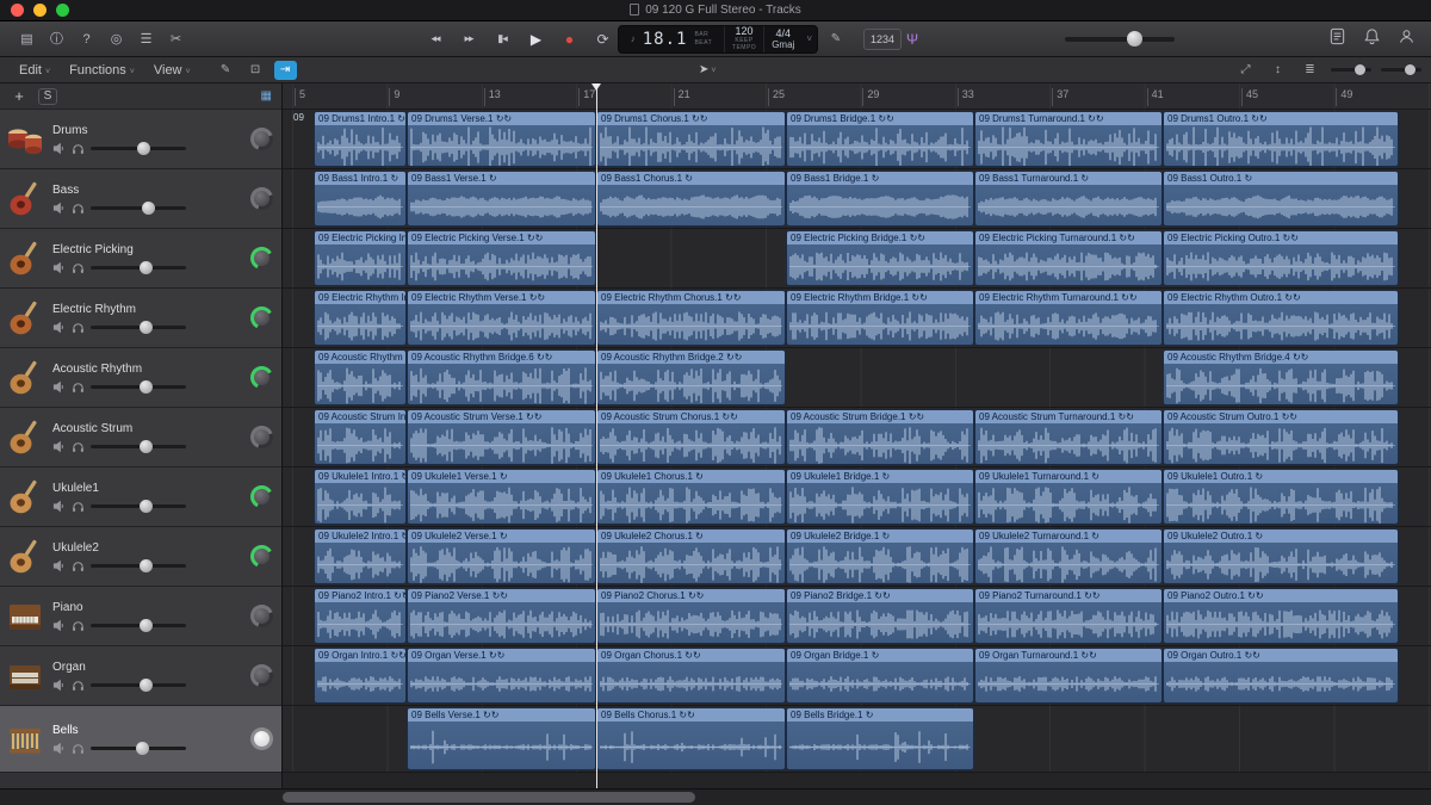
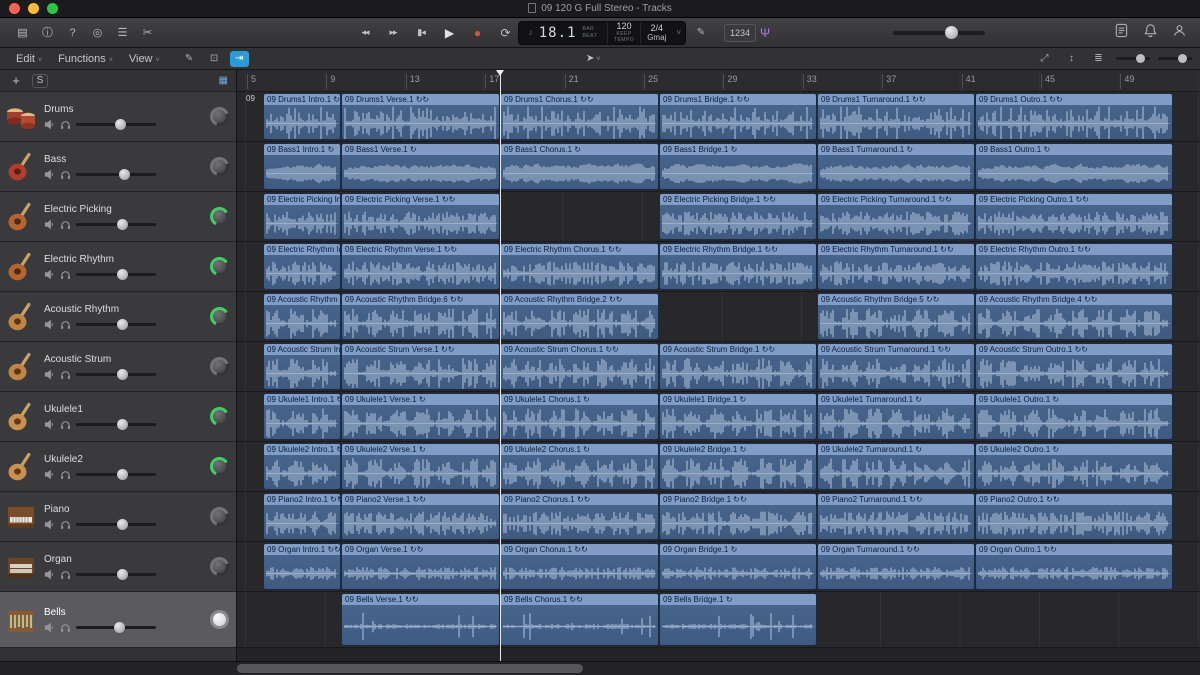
  09 120 G Full Stereo - Tracks
  ▤
  ⓘ
  ?
  ◎
  ☰
  ✂
  ◂◂
  ▸▸
  ▮◂
  ▶
  ●
  ⟳
  ♪
  18.1
  120
- 4/4
+ 2/4
  Gmaj
  ˅
  ✎
  1234
  Ψ
  Edit
  Functions
  View
  ✎
  ⊡
  ⇥
  ⤢
  ↕
  ≣
  +
  S
  ▦
  Drums
  Bass
  Electric Picking
  Electric Rhythm
  Acoustic Rhythm
  Acoustic Strum
  Ukulele1
  Ukulele2
  Piano
  Organ
  Bells
  5
  9
  13
  17
  21
  25
  29
  33
  37
  41
  45
  49
  09
  09 Drums1 Intro.1 ↻
  09 Drums1 Verse.1 ↻↻
  09 Drums1 Chorus.1 ↻↻
  09 Drums1 Bridge.1 ↻↻
  09 Drums1 Turnaround.1 ↻↻
  09 Drums1 Outro.1 ↻↻
  09 Bass1 Intro.1 ↻
  09 Bass1 Verse.1 ↻
  09 Bass1 Chorus.1 ↻
  09 Bass1 Bridge.1 ↻
  09 Bass1 Turnaround.1 ↻
  09 Bass1 Outro.1 ↻
  09 Electric Picking In
  09 Electric Picking Verse.1 ↻↻
  09 Electric Picking Bridge.1 ↻↻
  09 Electric Picking Turnaround.1 ↻↻
  09 Electric Picking Outro.1 ↻↻
  09 Electric Rhythm Verse.1 ↻↻
  09 Electric Rhythm Chorus.1 ↻↻
  09 Electric Rhythm Bridge.1 ↻↻
  09 Electric Rhythm Turnaround.1 ↻↻
  09 Electric Rhythm Outro.1 ↻↻
  09 Acoustic Rhythm
  09 Acoustic Rhythm Bridge.6 ↻↻
  09 Acoustic Rhythm Bridge.2 ↻↻
+ 09 Acoustic Rhythm Bridge.5 ↻↻
  09 Acoustic Rhythm Bridge.4 ↻↻
  09 Acoustic Strum In
  09 Acoustic Strum Verse.1 ↻↻
  09 Acoustic Strum Chorus.1 ↻↻
  09 Acoustic Strum Bridge.1 ↻↻
  09 Acoustic Strum Turnaround.1 ↻↻
  09 Acoustic Strum Outro.1 ↻↻
  09 Ukulele1 Intro.1 ↻
  09 Ukulele1 Verse.1 ↻
  09 Ukulele1 Chorus.1 ↻
  09 Ukulele1 Bridge.1 ↻
  09 Ukulele1 Turnaround.1 ↻
  09 Ukulele1 Outro.1 ↻
  09 Ukulele2 Intro.1 ↻
  09 Ukulele2 Verse.1 ↻
  09 Ukulele2 Chorus.1 ↻
  09 Ukulele2 Bridge.1 ↻
  09 Ukulele2 Turnaround.1 ↻
  09 Ukulele2 Outro.1 ↻
  09 Piano2 Intro.1 ↻
  09 Piano2 Verse.1 ↻↻
  09 Piano2 Chorus.1 ↻↻
  09 Piano2 Bridge.1 ↻↻
  09 Piano2 Turnaround.1 ↻↻
  09 Piano2 Outro.1 ↻↻
  09 Organ Intro.1 ↻↻
  09 Organ Verse.1 ↻↻
  09 Organ Chorus.1 ↻↻
  09 Organ Bridge.1 ↻
  09 Organ Turnaround.1 ↻↻
  09 Organ Outro.1 ↻↻
  09 Bells Verse.1 ↻↻
  09 Bells Chorus.1 ↻↻
  09 Bells Bridge.1 ↻
